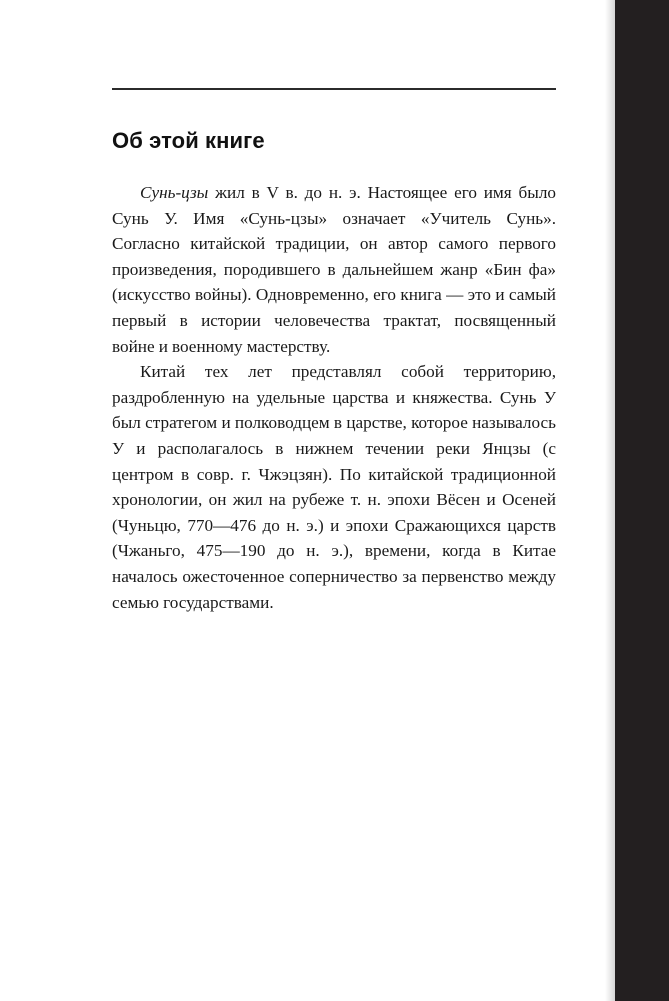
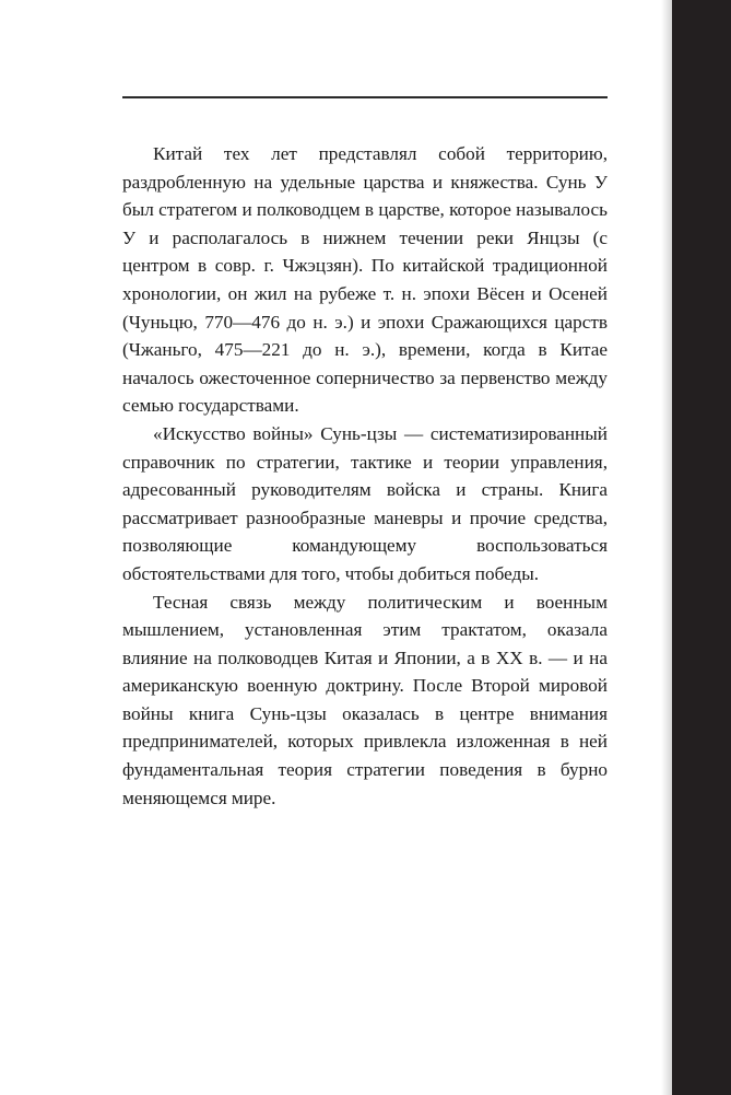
- Об этой книге
- Сунь-цзы жил в V в. до н. э. Настоящее его имя было Сунь У. Имя «Сунь-цзы» означает «Учитель Сунь». Согласно китайской традиции, он автор самого первого произведения, породившего в дальнейшем жанр «Бин фа» (искусство войны). Одновременно, его книга — это и самый первый в истории человечества трактат, посвященный войне и военному мастерству.
- Китай тех лет представлял собой территорию, раздробленную на удельные царства и княжества. Сунь У был стратегом и полководцем в царстве, которое называлось У и располагалось в нижнем течении реки Янцзы (с центром в совр. г. Чжэцзян). По китайской традиционной хронологии, он жил на рубеже т. н. эпохи Вёсен и Осеней (Чуньцю, 770—476 до н. э.) и эпохи Сражающихся царств (Чжаньго, 475—190 до н. э.), времени, когда в Китае началось ожесточенное соперничество за первенство между семью государствами.
+ Китай тех лет представлял собой территорию, раздробленную на удельные царства и княжества. Сунь У был стратегом и полководцем в царстве, которое называлось У и располагалось в нижнем течении реки Янцзы (с центром в совр. г. Чжэцзян). По китайской традиционной хронологии, он жил на рубеже т. н. эпохи Вёсен и Осеней (Чуньцю, 770—476 до н. э.) и эпохи Сражающихся царств (Чжаньго, 475—221 до н. э.), времени, когда в Китае началось ожесточенное соперничество за первенство между семью государствами.
+ «Искусство войны» Сунь-цзы — систематизированный справочник по стратегии, тактике и теории управления, адресованный руководителям войска и страны. Книга рассматривает разнообразные маневры и прочие средства, позволяющие командующему воспользоваться обстоятельствами для того, чтобы добиться победы.
+ Тесная связь между политическим и военным мышлением, установленная этим трактатом, оказала влияние на полководцев Китая и Японии, а в XX в. — и на американскую военную доктрину. После Второй мировой войны книга Сунь-цзы оказалась в центре внимания предпринимателей, которых привлекла изложенная в ней фундаментальная теория стратегии поведения в бурно меняющемся мире.
